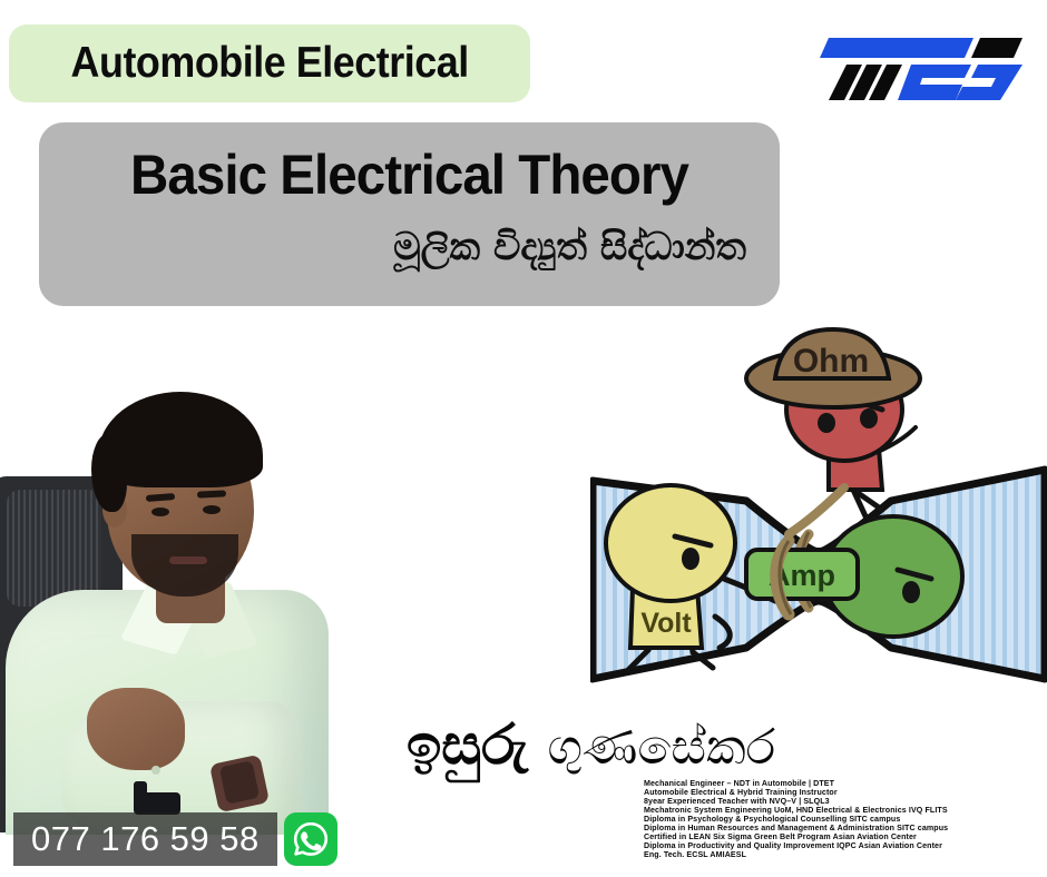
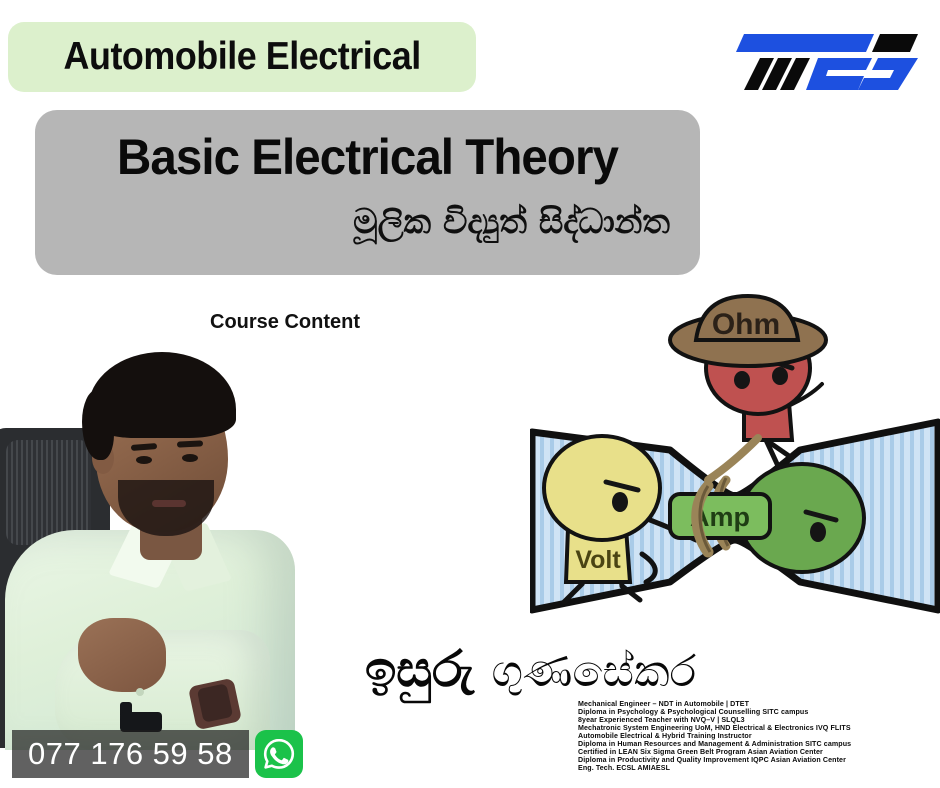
  Automobile Electrical
  Basic Electrical Theory
  මූලික විද්‍යුත් සිද්ධාන්ත
+ Course Content
  Ohm
  Volt
  ඉසුරු ගුණසේකර
  Mechanical Engineer – NDT in Automobile | DTET
- Automobile Electrical & Hybrid Training Instructor
+ Diploma in Psychology & Psychological Counselling SITC campus
  8year Experienced Teacher with NVQ–V | SLQL3
  Mechatronic System Engineering UoM, HND Electrical & Electronics IVQ FLITS
- Diploma in Psychology & Psychological Counselling SITC campus
+ Automobile Electrical & Hybrid Training Instructor
  Diploma in Human Resources and Management & Administration SITC campus
  Certified in LEAN Six Sigma Green Belt Program Asian Aviation Center
  Diploma in Productivity and Quality Improvement IQPC Asian Aviation Center
  Eng. Tech. ECSL AMIAESL
  077 176 59 58
